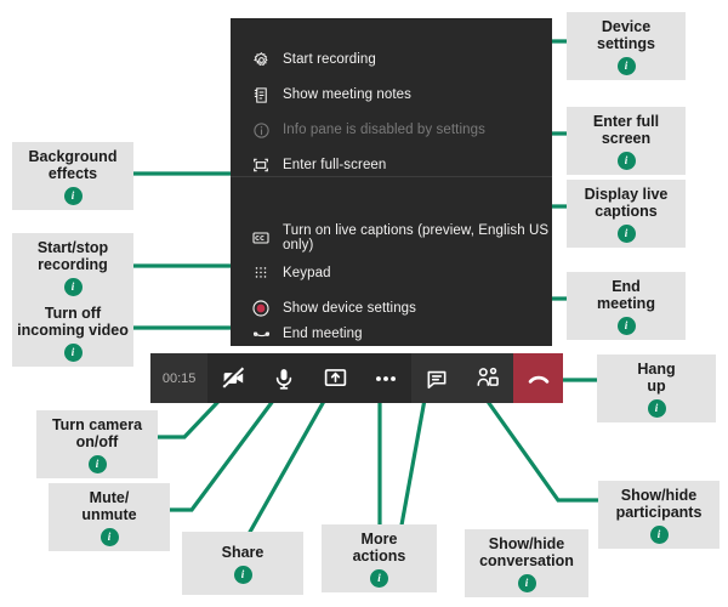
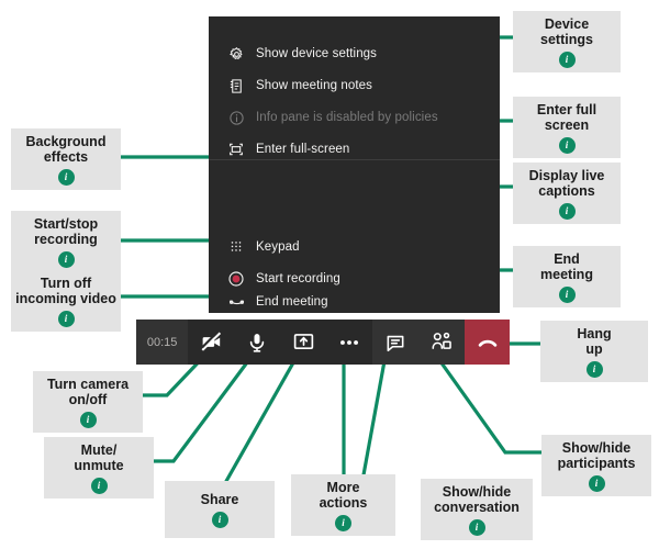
- Start recording
+ Show device settings
  Show meeting notes
- Info pane is disabled by settings
+ Info pane is disabled by policies
  Enter full-screen
- Turn on live captions (preview, English US only)
  Keypad
- Show device settings
+ Start recording
  End meeting
  00:15
  Background
  effects
  i
  Start/stop
  recording
  i
  Turn off
  incoming video
  i
  Device
  settings
  i
  Enter full
  screen
  i
  Display live
  captions
  i
  End
  meeting
  i
  Hang
  up
  i
  Turn camera
  on/off
  i
  Mute/
  unmute
  i
  Share
  i
  More
  actions
  i
  Show/hide
  conversation
  i
  Show/hide
  participants
  i
